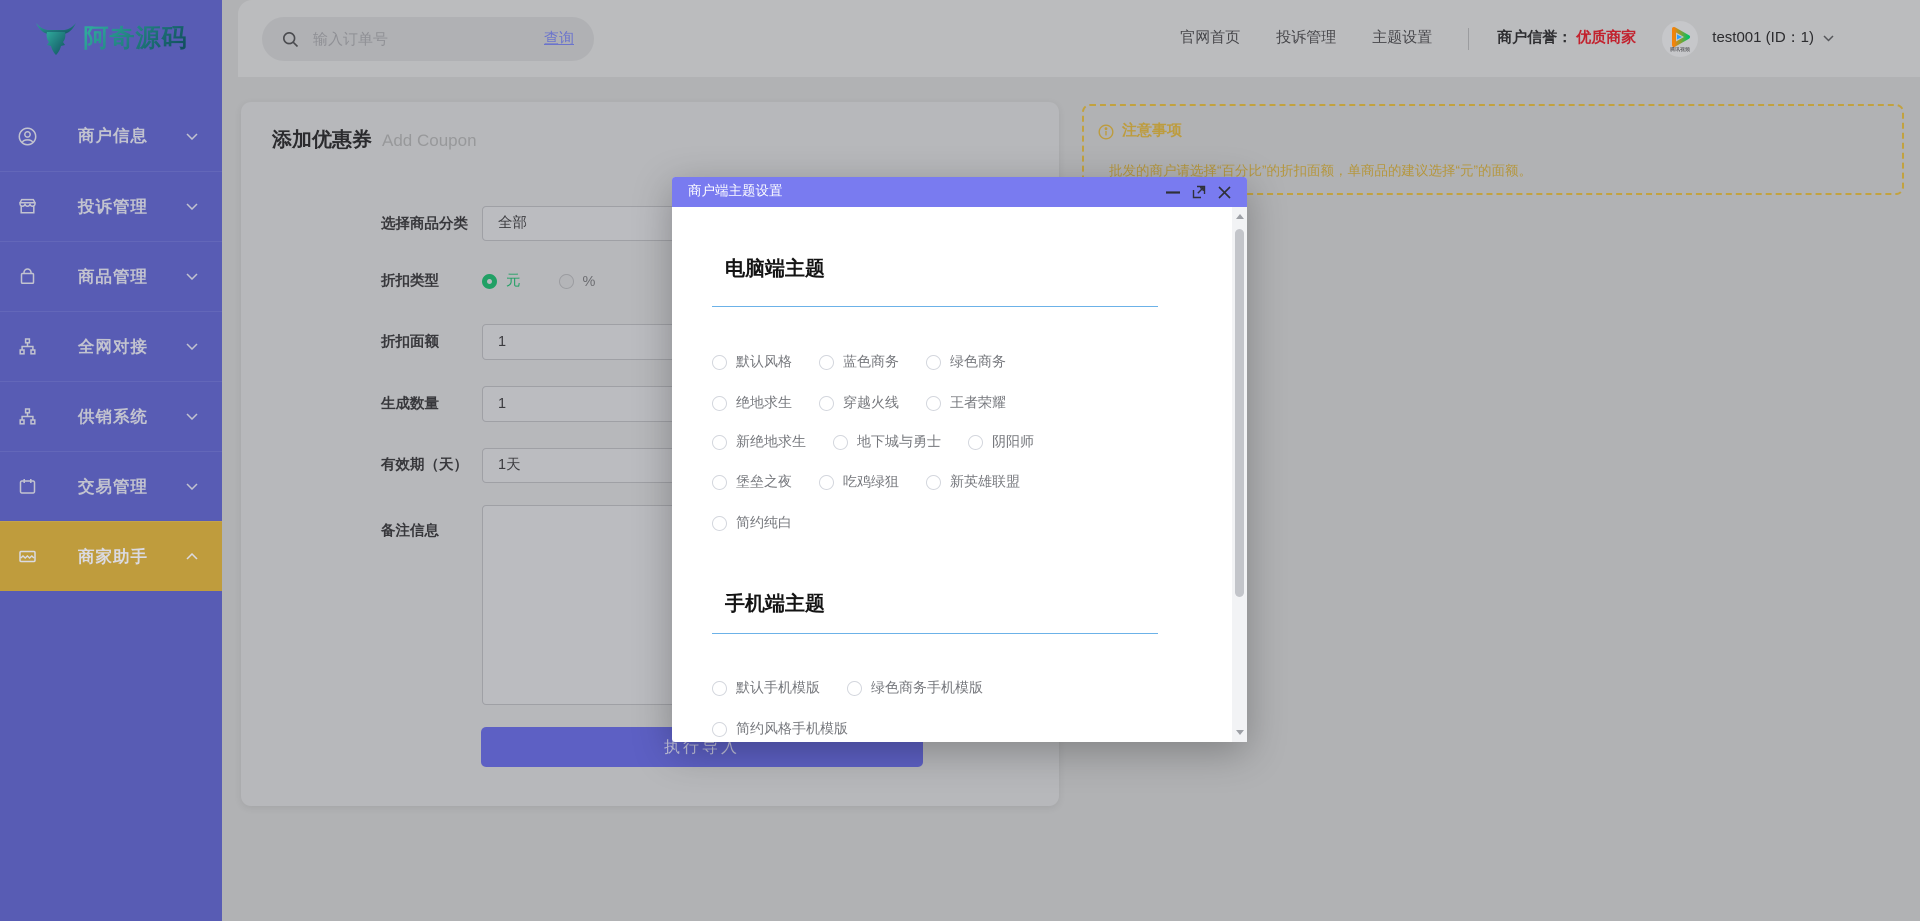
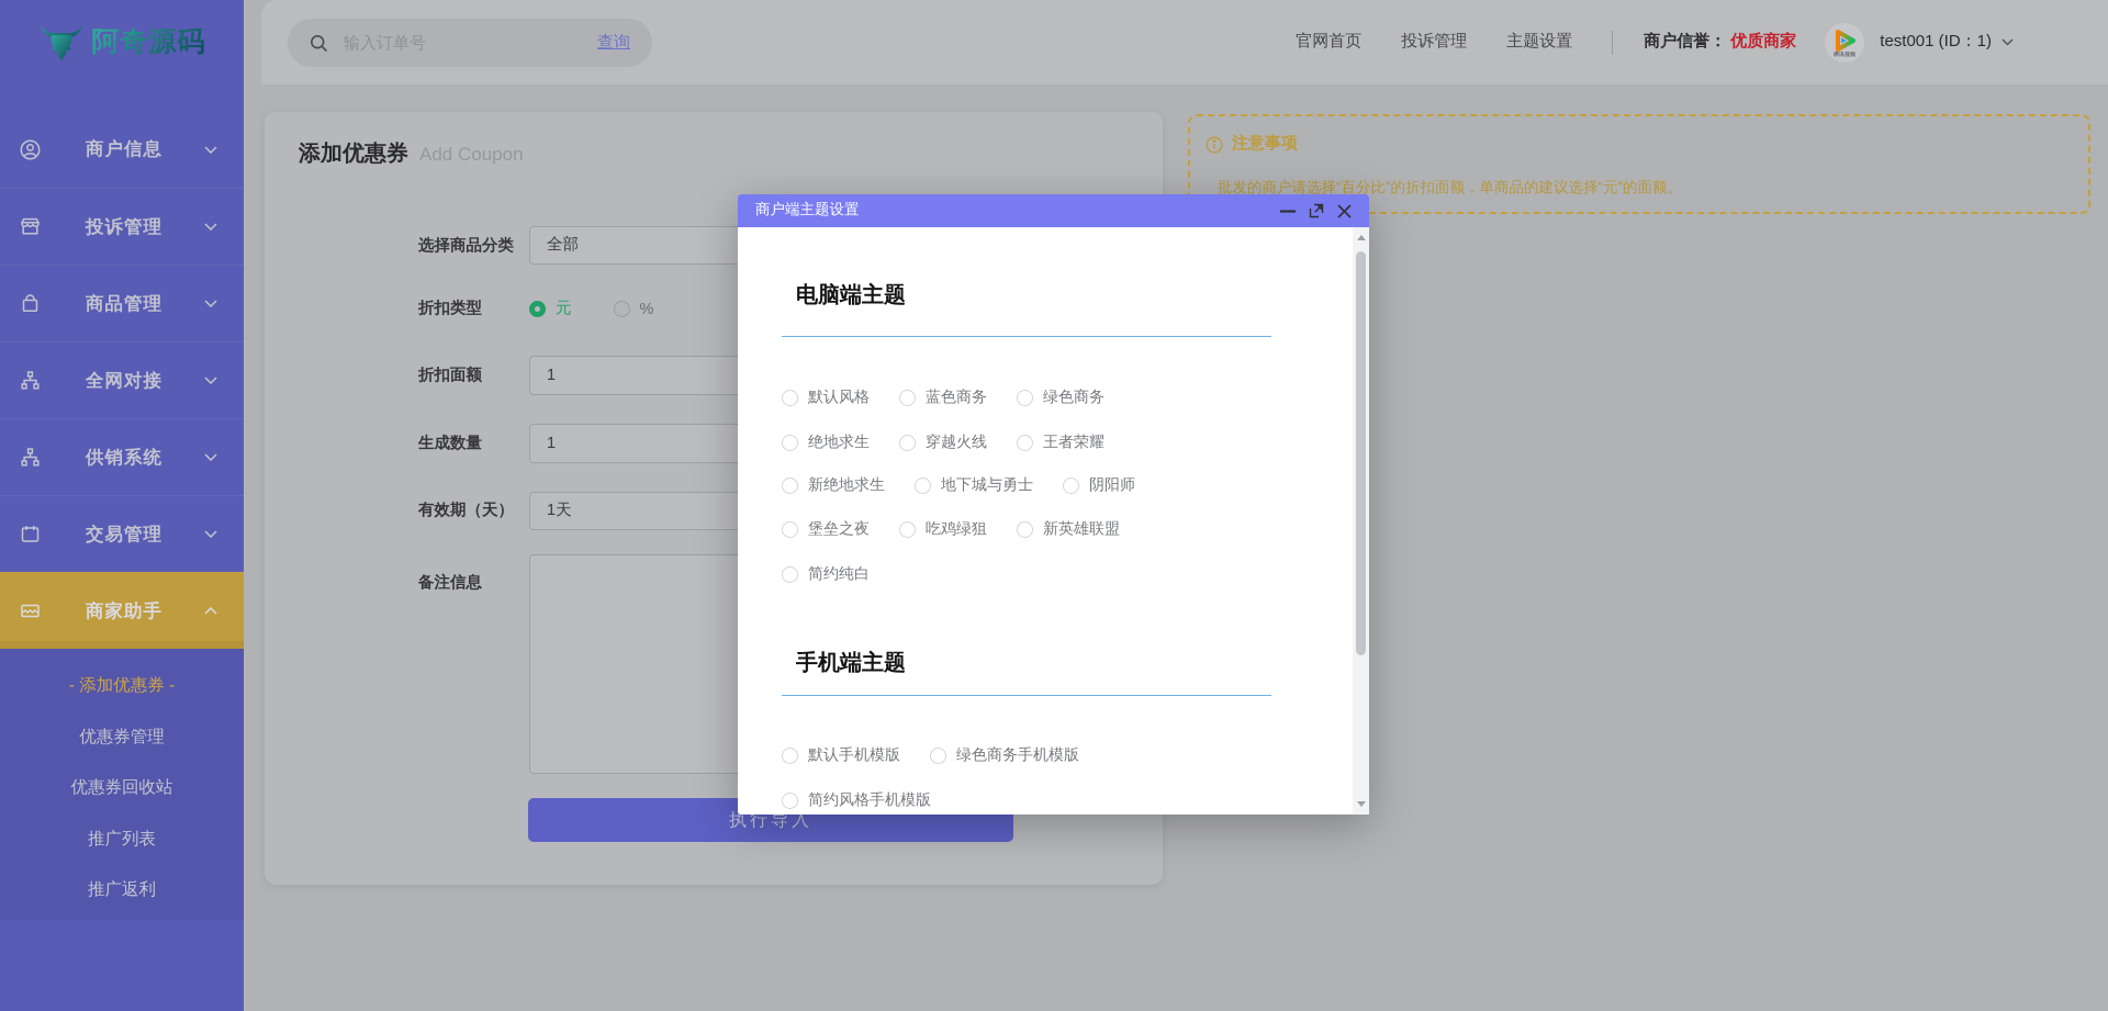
  阿奇源码
  商户信息
  投诉管理
  商品管理
  全网对接
  供销系统
  交易管理
  商家助手
+ - 添加优惠券 -
+ 优惠券管理
+ 优惠券回收站
+ 推广列表
+ 推广返利
  输入订单号
  查询
  官网首页
  投诉管理
  主题设置
  商户信誉：
  优质商家
  test001 (ID：1)
  添加优惠券
  Add Coupon
  选择商品分类
  全部
  折扣类型
  元
  %
  折扣面额
  1
  生成数量
  1
  有效期（天）
  1天
  备注信息
  执行导入
  注意事项
  批发的商户请选择“百分比”的折扣面额，单商品的建议选择“元”的面额。
  商户端主题设置
  电脑端主题
  默认风格
  蓝色商务
  绿色商务
  绝地求生
  穿越火线
  王者荣耀
  新绝地求生
  地下城与勇士
  阴阳师
  堡垒之夜
  吃鸡绿狙
  新英雄联盟
  简约纯白
  手机端主题
  默认手机模版
  绿色商务手机模版
  简约风格手机模版
